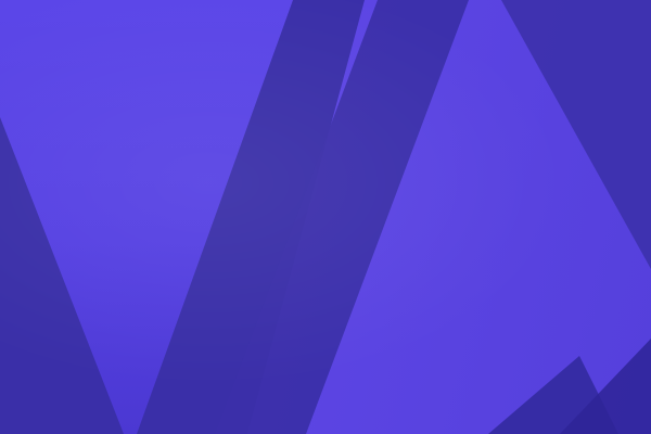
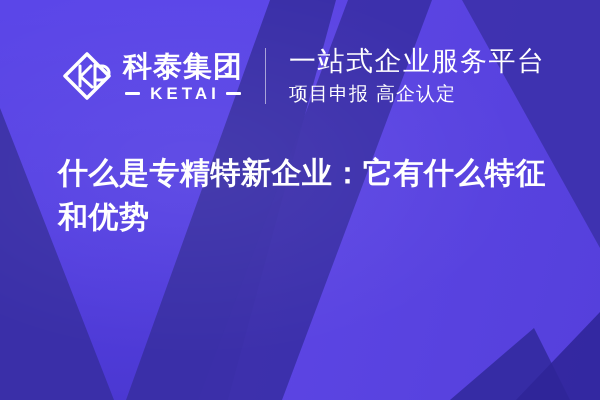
+ 科泰集团
+ KETAI
+ 一站式企业服务平台
+ 项目申报 高企认定
+ 什么是专精特新企业：它有什么特征和优势
